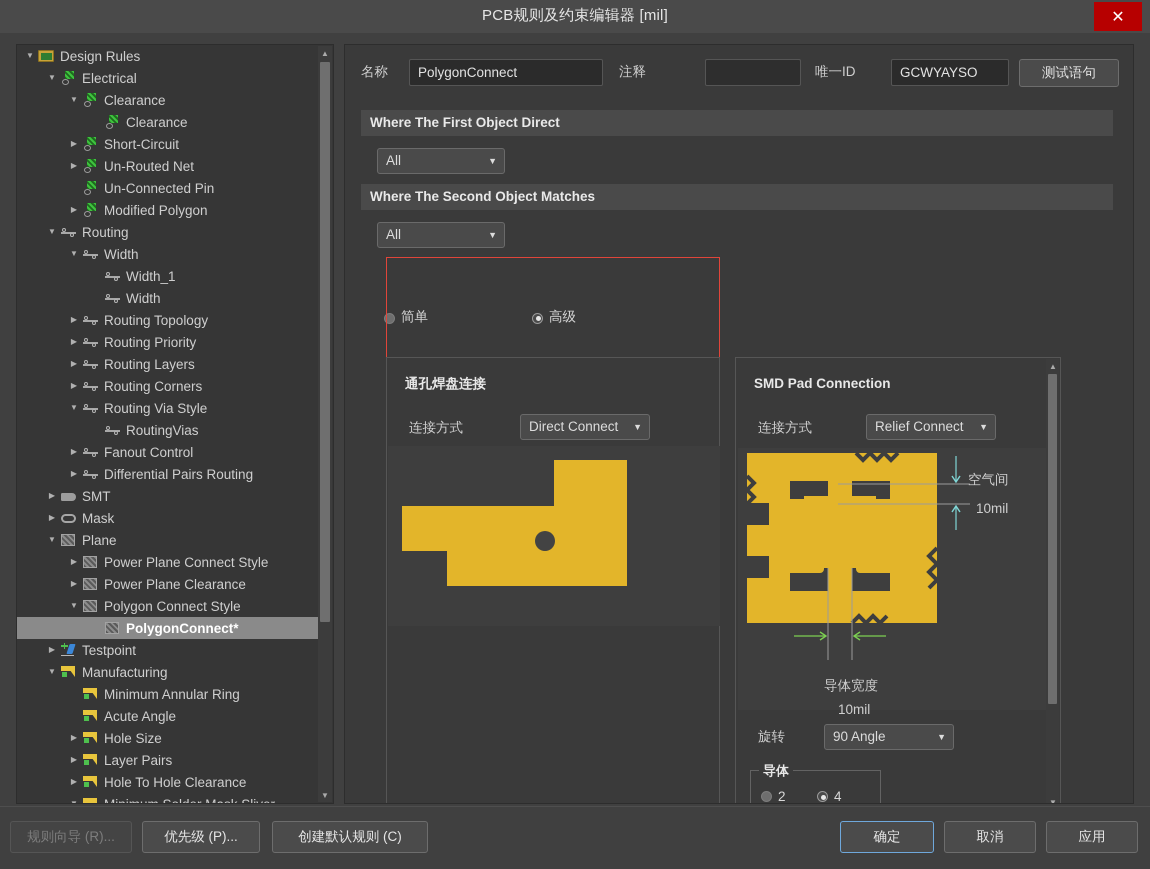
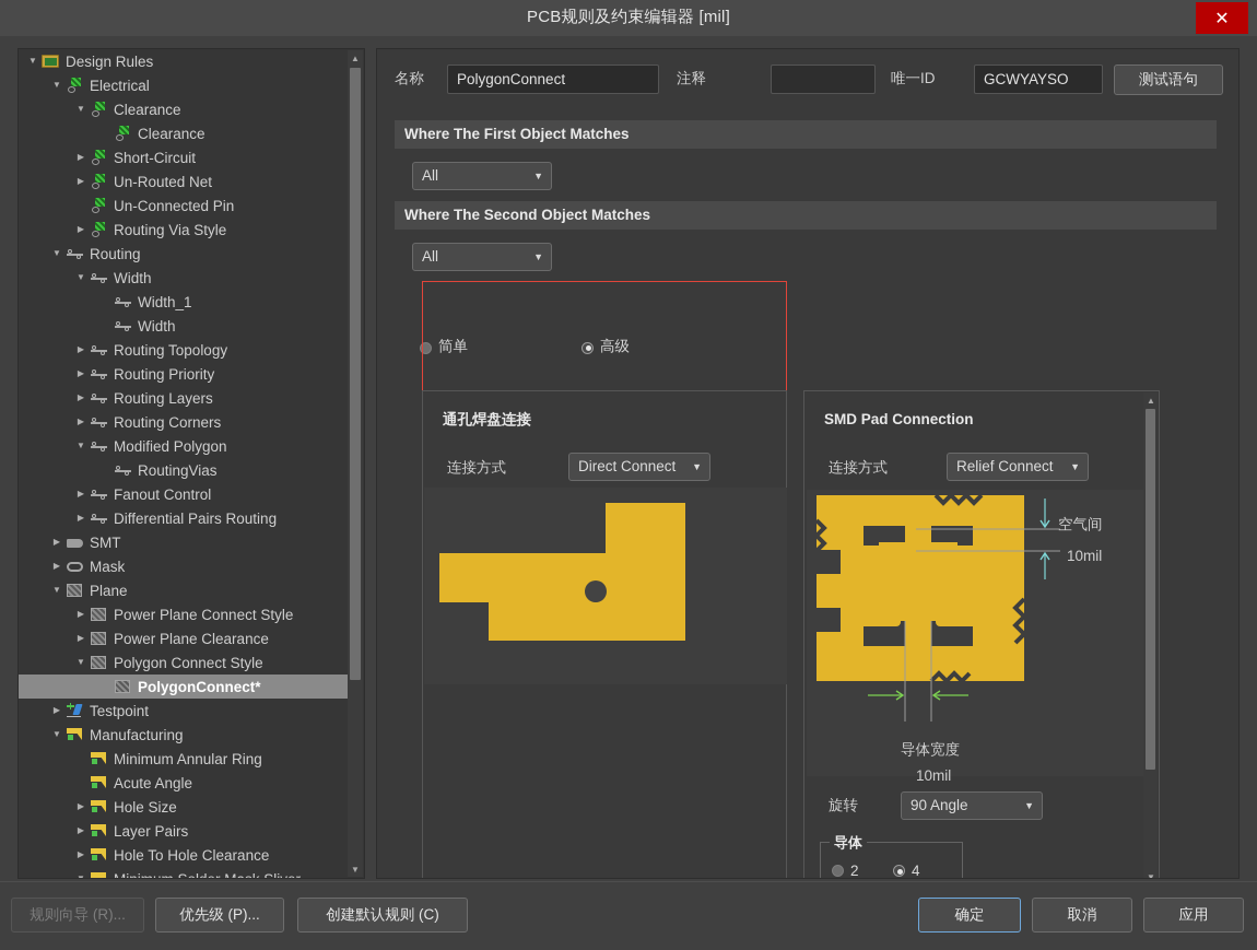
  PCB规则及约束编辑器 [mil]
  ✕
  ▼
  Design Rules
  ▼
  Electrical
  ▼
  Clearance
  Clearance
  ▶
  Short-Circuit
  ▶
  Un-Routed Net
  Un-Connected Pin
  ▶
- Modified Polygon
+ Routing Via Style
  ▼
  Routing
  ▼
  Width
  Width_1
  Width
  ▶
  Routing Topology
  ▶
  Routing Priority
  ▶
  Routing Layers
  ▶
  Routing Corners
  ▼
- Routing Via Style
+ Modified Polygon
  RoutingVias
  ▶
  Fanout Control
  ▶
  Differential Pairs Routing
  ▶
  SMT
  ▶
  Mask
  ▼
  Plane
  ▶
  Power Plane Connect Style
  ▶
  Power Plane Clearance
  ▼
  Polygon Connect Style
  PolygonConnect*
  ▶
  Testpoint
  ▼
  Manufacturing
  Minimum Annular Ring
  Acute Angle
  ▶
  Hole Size
  ▶
  Layer Pairs
  ▶
  Hole To Hole Clearance
  ▲
  ▼
  名称
  PolygonConnect
  注释
  唯一ID
  GCWYAYSO
  测试语句
- Where The First Object Direct
+ Where The First Object Matches
  All
  ▼
  Where The Second Object Matches
  All
  ▼
  简单
  高级
  通孔焊盘连接
  连接方式
  Direct Connect
  ▼
  SMD Pad Connection
  连接方式
  Relief Connect
  ▼
  空气间
  10mil
  导体宽度
  10mil
  旋转
  90 Angle
  ▼
  导体
  2
  4
  ▲
  ▼
  规则向导 (R)...
  优先级 (P)...
  创建默认规则 (C)
  确定
  取消
  应用
